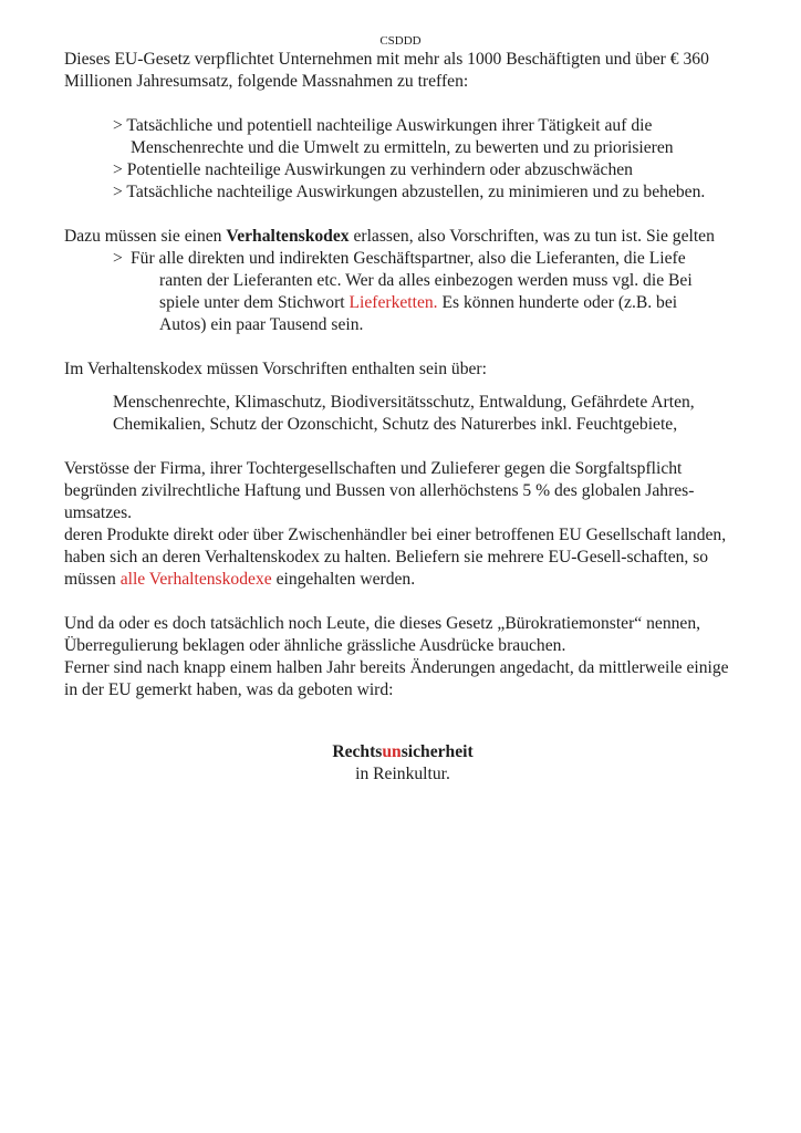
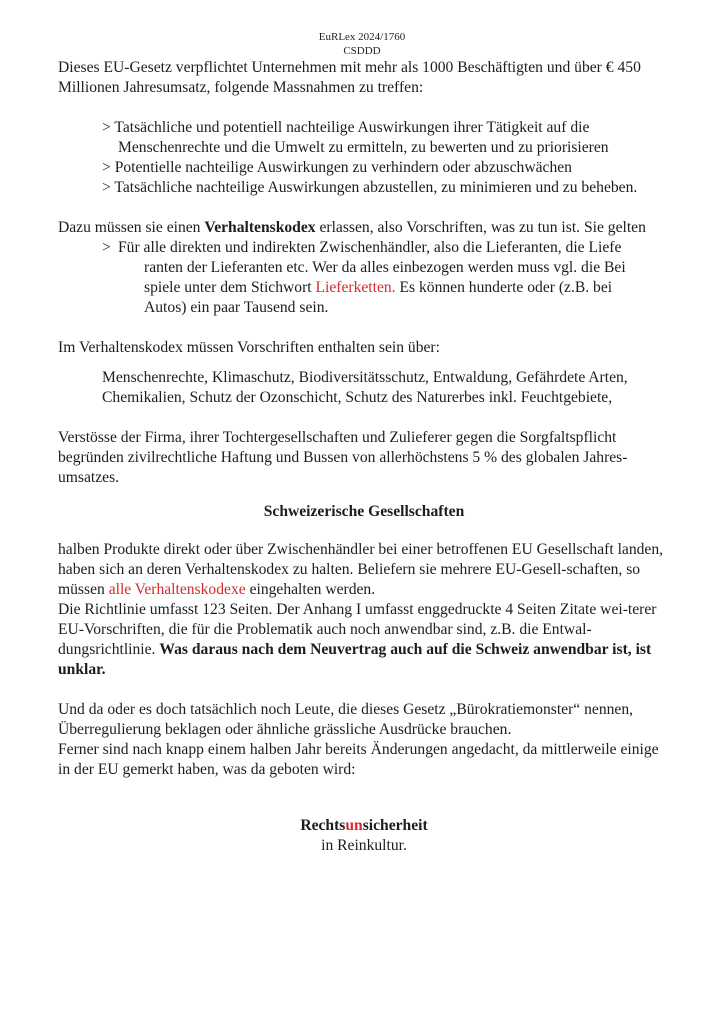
+ EuRLex 2024/1760
  CSDDD
- Dieses EU-Gesetz verpflichtet Unternehmen mit mehr als 1000 Beschäftigten und über € 360 Millionen Jahresumsatz, folgende Massnahmen zu treffen:
+ Dieses EU-Gesetz verpflichtet Unternehmen mit mehr als 1000 Beschäftigten und über € 450 Millionen Jahresumsatz, folgende Massnahmen zu treffen:
  > Tatsächliche und potentiell nachteilige Auswirkungen ihrer Tätigkeit auf die Menschenrechte und die Umwelt zu ermitteln, zu bewerten und zu priorisieren
  > Potentielle nachteilige Auswirkungen zu verhindern oder abzuschwächen
  > Tatsächliche nachteilige Auswirkungen abzustellen, zu minimieren und zu beheben.
  Dazu müssen sie einen Verhaltenskodex erlassen, also Vorschriften, was zu tun ist. Sie gelten
- > Für alle direkten und indirekten Geschäftspartner, also die Lieferanten, die Liefe ranten der Lieferanten etc. Wer da alles einbezogen werden muss vgl. die Bei spiele unter dem Stichwort Lieferketten. Es können hunderte oder (z.B. bei Autos) ein paar Tausend sein.
+ > Für alle direkten und indirekten Zwischenhändler, also die Lieferanten, die Liefe ranten der Lieferanten etc. Wer da alles einbezogen werden muss vgl. die Bei spiele unter dem Stichwort Lieferketten. Es können hunderte oder (z.B. bei Autos) ein paar Tausend sein.
  Im Verhaltenskodex müssen Vorschriften enthalten sein über:
  Menschenrechte, Klimaschutz, Biodiversitätsschutz, Entwaldung, Gefährdete Arten, Chemikalien, Schutz der Ozonschicht, Schutz des Naturerbes inkl. Feuchtgebiete,
  Verstösse der Firma, ihrer Tochtergesellschaften und Zulieferer gegen die Sorgfaltspflicht begründen zivilrechtliche Haftung und Bussen von allerhöchstens 5 % des globalen Jahres-umsatzes.
+ Schweizerische Gesellschaften
- deren Produkte direkt oder über Zwischenhändler bei einer betroffenen EU Gesellschaft landen, haben sich an deren Verhaltenskodex zu halten. Beliefern sie mehrere EU-Gesell-schaften, so müssen alle Verhaltenskodexe eingehalten werden.
+ halben Produkte direkt oder über Zwischenhändler bei einer betroffenen EU Gesellschaft landen, haben sich an deren Verhaltenskodex zu halten. Beliefern sie mehrere EU-Gesell-schaften, so müssen alle Verhaltenskodexe eingehalten werden.
+ Die Richtlinie umfasst 123 Seiten. Der Anhang I umfasst enggedruckte 4 Seiten Zitate wei-terer EU-Vorschriften, die für die Problematik auch noch anwendbar sind, z.B. die Entwal-dungsrichtlinie. Was daraus nach dem Neuvertrag auch auf die Schweiz anwendbar ist, ist unklar.
  Und da oder es doch tatsächlich noch Leute, die dieses Gesetz „Bürokratiemonster“ nennen, Überregulierung beklagen oder ähnliche grässliche Ausdrücke brauchen.
  Ferner sind nach knapp einem halben Jahr bereits Änderungen angedacht, da mittlerweile einige in der EU gemerkt haben, was da geboten wird:
  Rechtsunsicherheit
  in Reinkultur.
